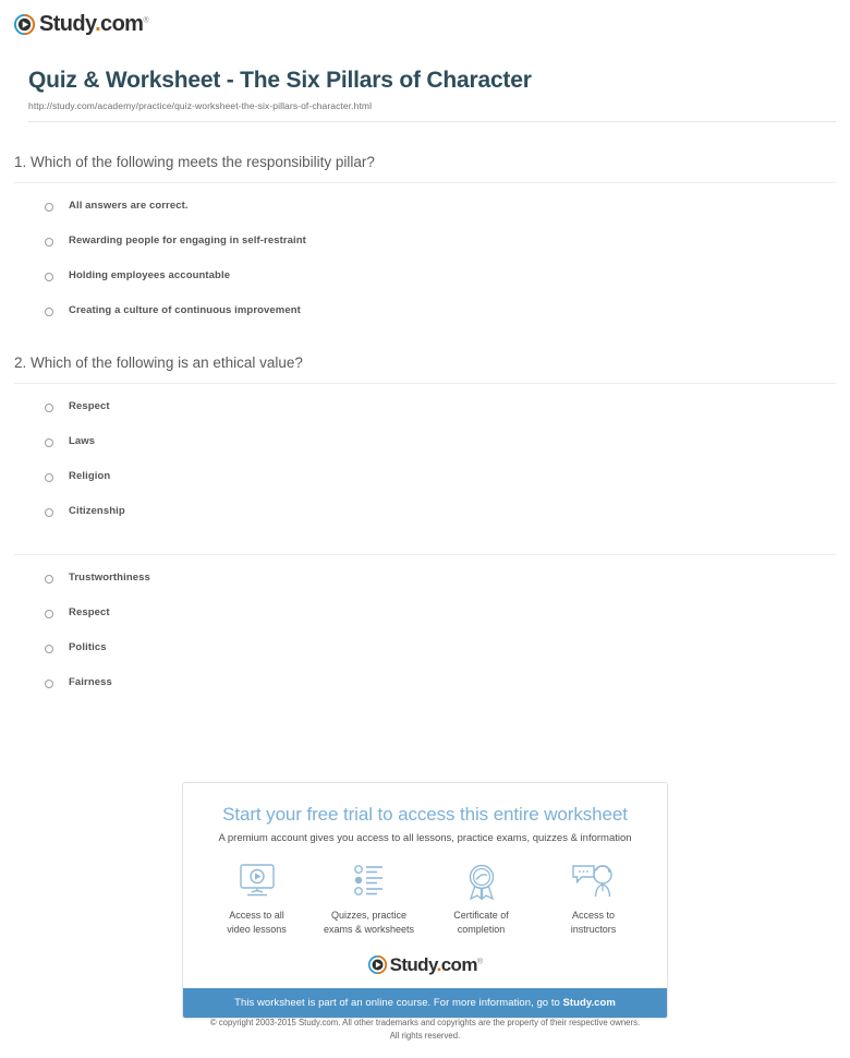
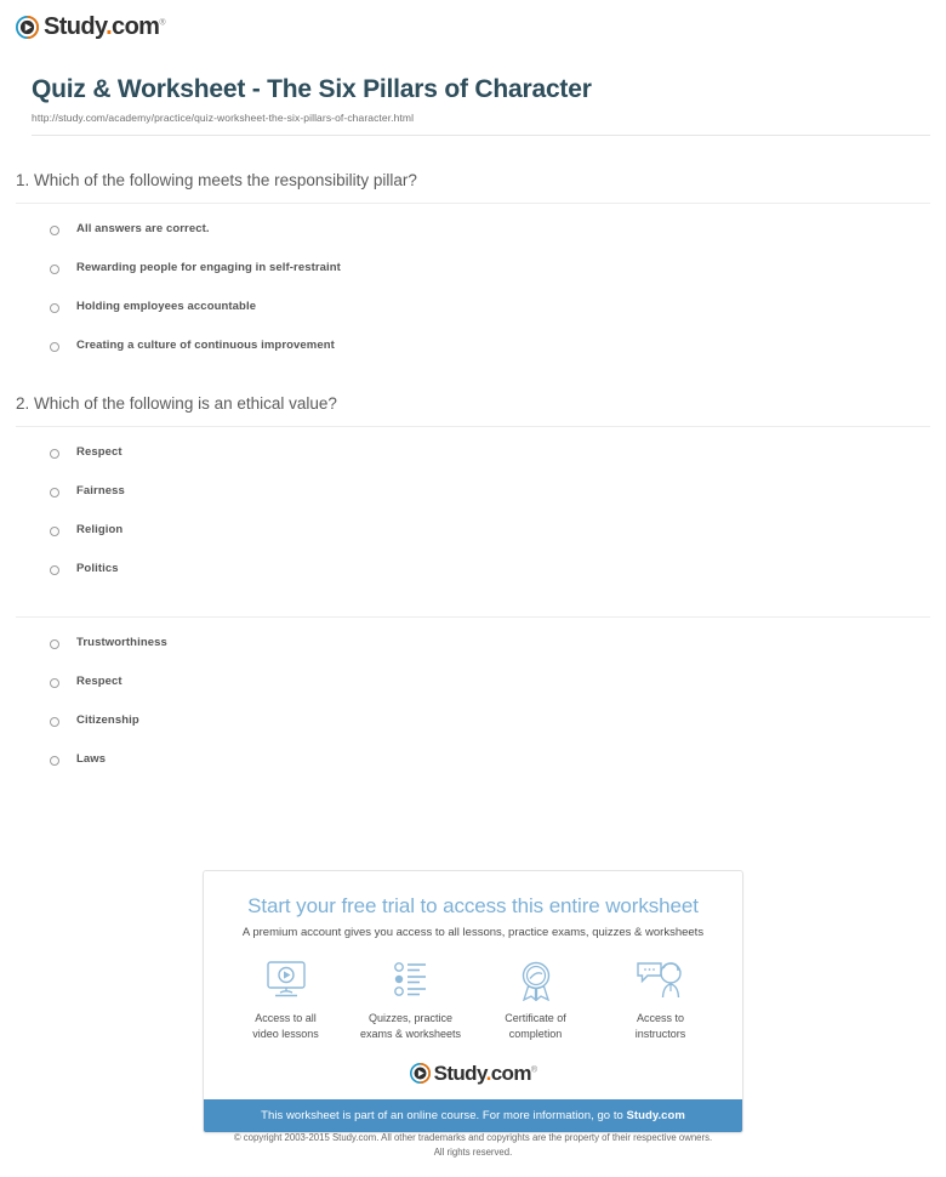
  Study.com
  Quiz & Worksheet - The Six Pillars of Character
  http://study.com/academy/practice/quiz-worksheet-the-six-pillars-of-character.html
  1. Which of the following meets the responsibility pillar?
  All answers are correct.
  Rewarding people for engaging in self-restraint
  Holding employees accountable
  Creating a culture of continuous improvement
  2. Which of the following is an ethical value?
  Respect
- Laws
+ Fairness
  Religion
- Citizenship
+ Politics
  Trustworthiness
  Respect
- Politics
+ Citizenship
- Fairness
+ Laws
  Start your free trial to access this entire worksheet
- A premium account gives you access to all lessons, practice exams, quizzes & information
+ A premium account gives you access to all lessons, practice exams, quizzes & worksheets
  Access to all
  video lessons
  Quizzes, practice
  exams & worksheets
  Certificate of
  completion
  Access to
  instructors
  Study.com
  This worksheet is part of an online course. For more information, go to Study.com
  © copyright 2003-2015 Study.com. All other trademarks and copyrights are the property of their respective owners.
  All rights reserved.
